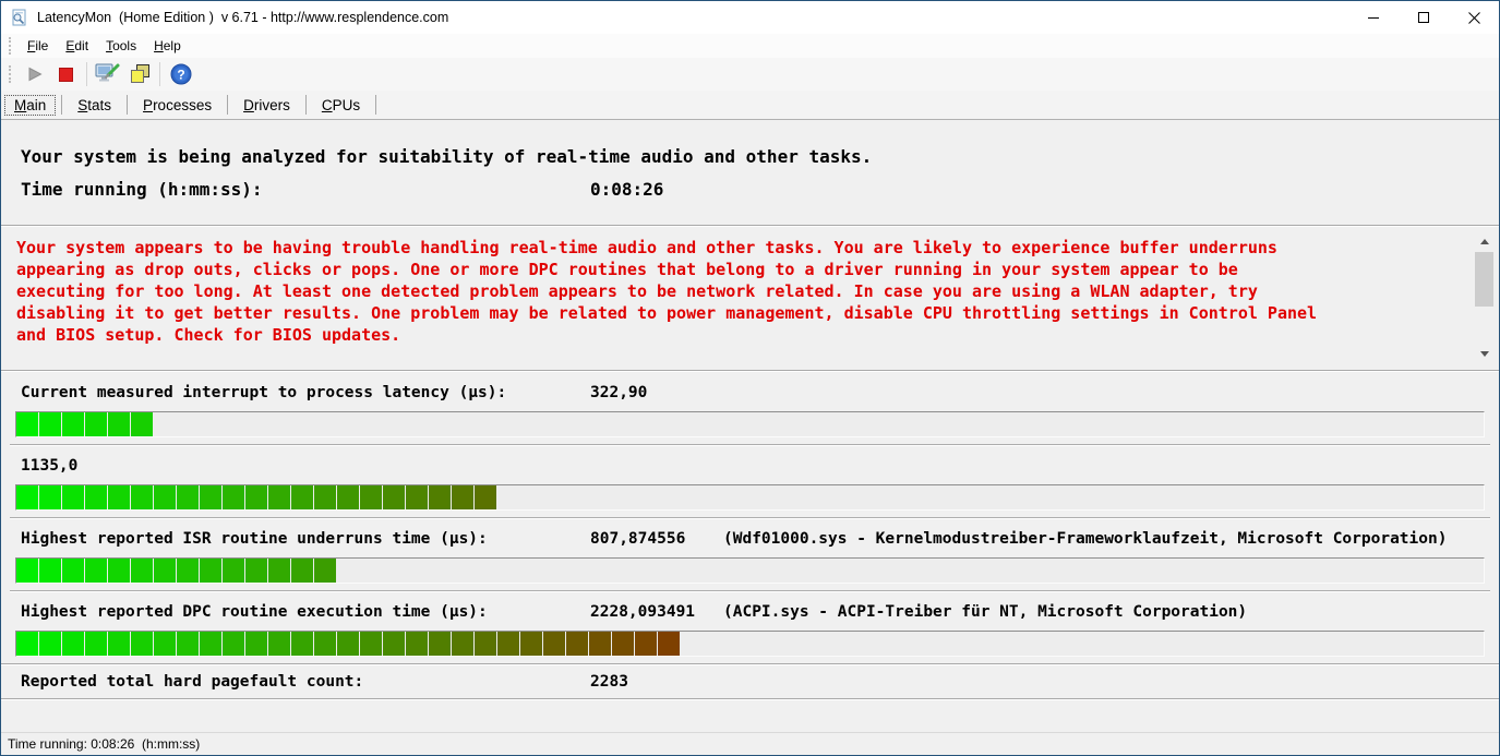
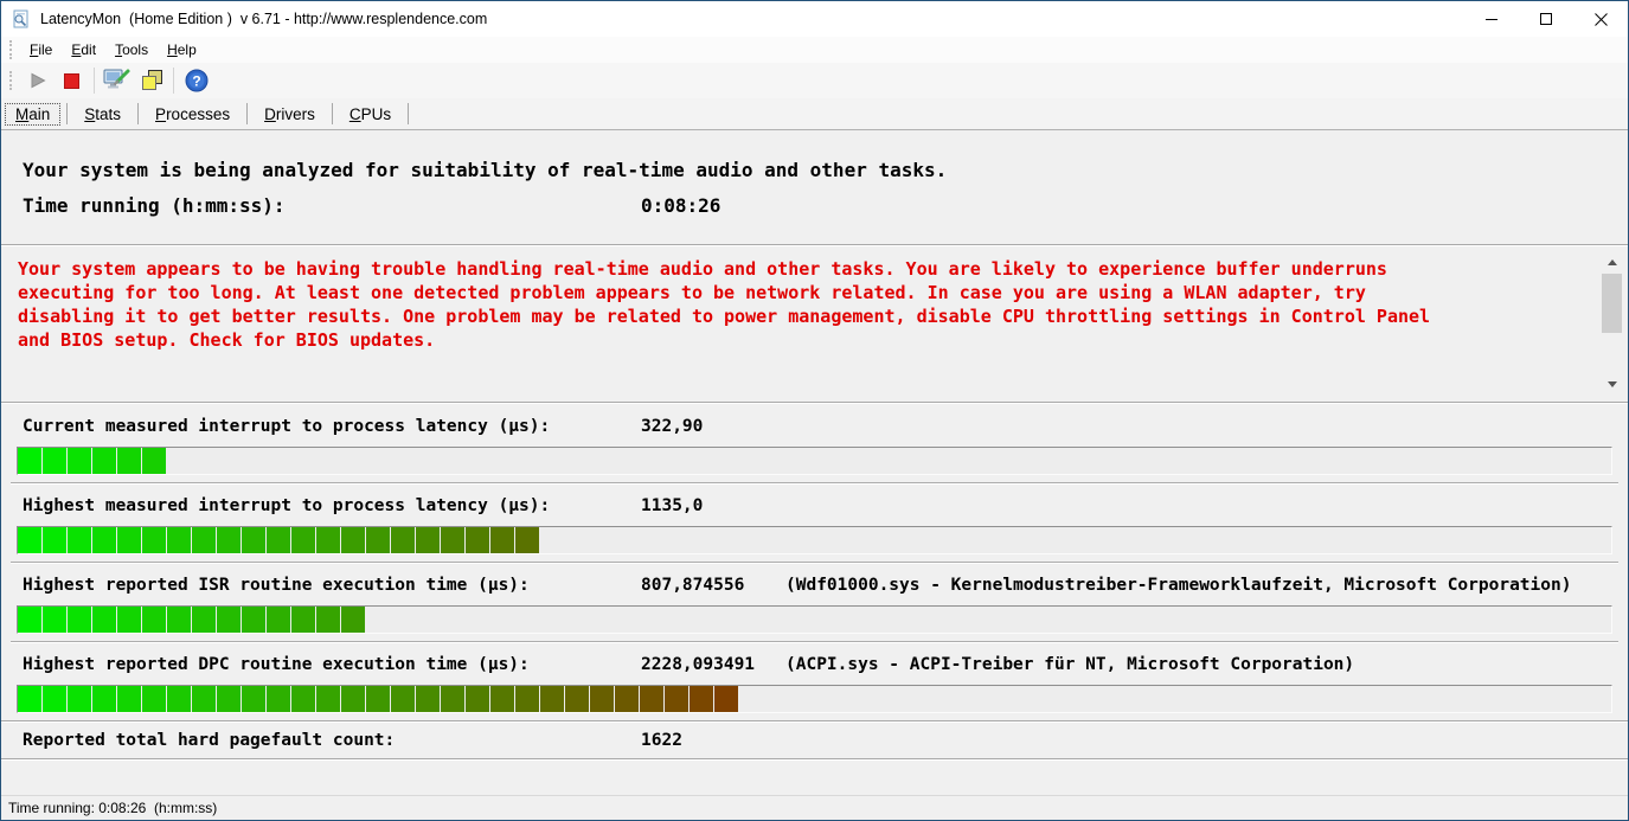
  LatencyMon (Home Edition ) v 6.71 - http://www.resplendence.com
  File
  Edit
  Tools
  Help
  ?
  Main
  Stats
  Processes
  Drivers
  CPUs
  Your system is being analyzed for suitability of real-time audio and other tasks.
  Time running (h:mm:ss):
  0:08:26
  Your system appears to be having trouble handling real-time audio and other tasks. You are likely to experience buffer underruns
- appearing as drop outs, clicks or pops. One or more DPC routines that belong to a driver running in your system appear to be
  executing for too long. At least one detected problem appears to be network related. In case you are using a WLAN adapter, try
  disabling it to get better results. One problem may be related to power management, disable CPU throttling settings in Control Panel
  and BIOS setup. Check for BIOS updates.
  Current measured interrupt to process latency (µs):
  322,90
+ Highest measured interrupt to process latency (µs):
  1135,0
- Highest reported ISR routine underruns time (µs):
+ Highest reported ISR routine execution time (µs):
  807,874556
  (Wdf01000.sys - Kernelmodustreiber-Frameworklaufzeit, Microsoft Corporation)
  Highest reported DPC routine execution time (µs):
  2228,093491
  (ACPI.sys - ACPI-Treiber für NT, Microsoft Corporation)
  Reported total hard pagefault count:
- 2283
+ 1622
  Time running: 0:08:26 (h:mm:ss)
